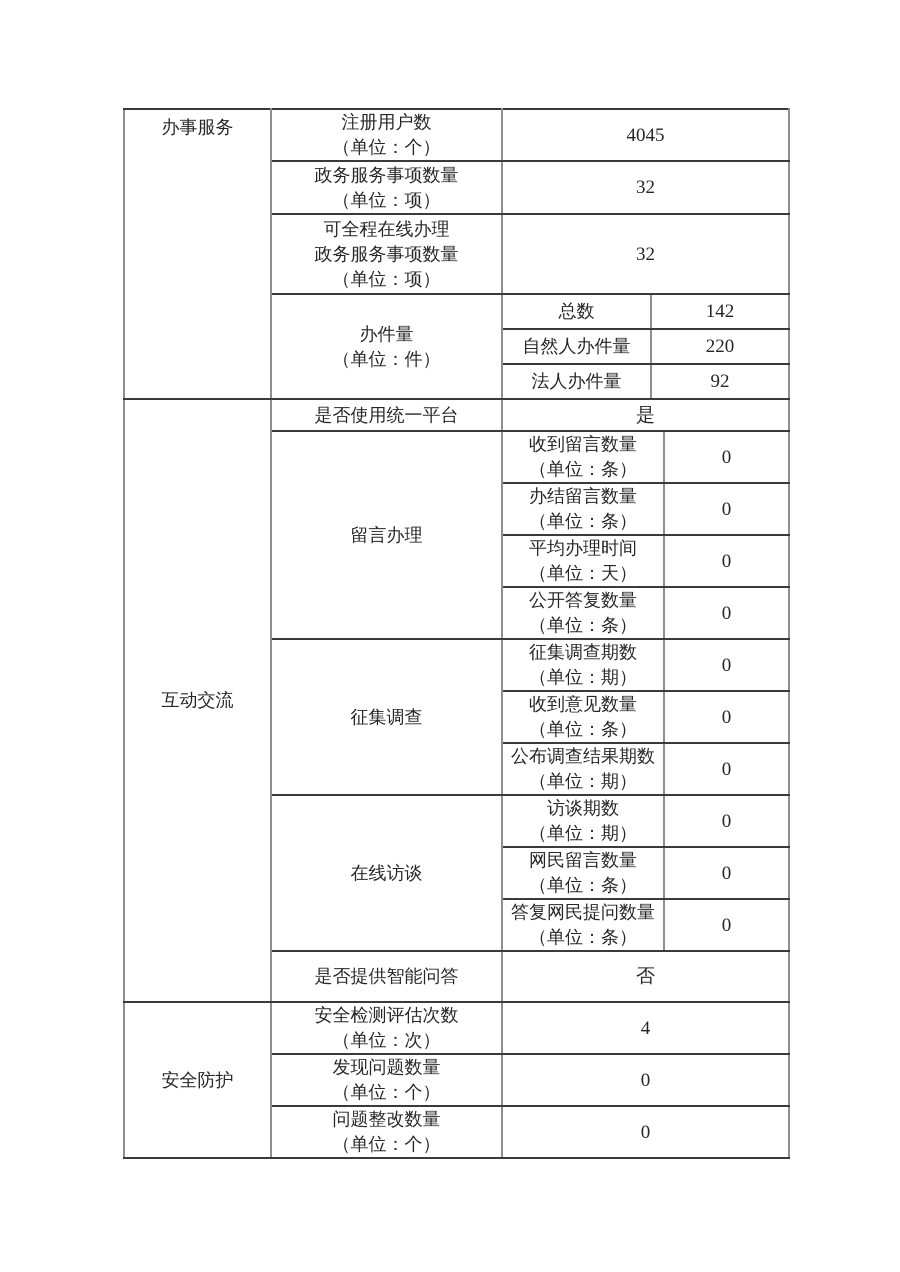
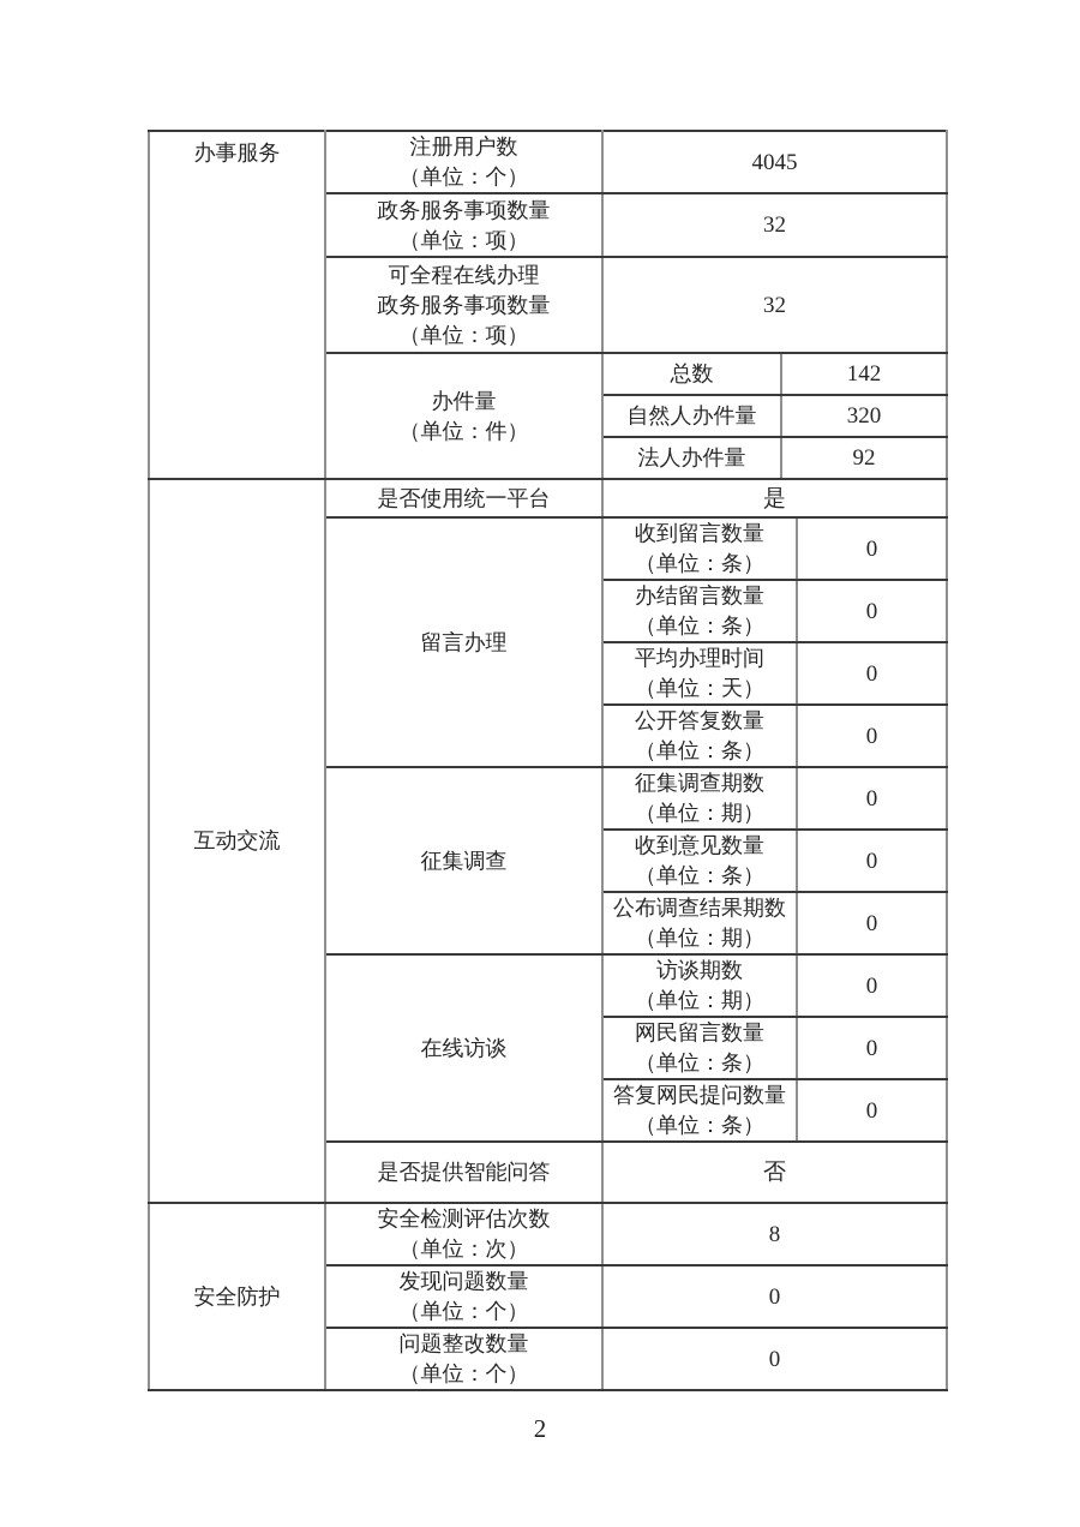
  办事服务	注册用户数 （单位：个）	4045
  政务服务事项数量 （单位：项）	32
  可全程在线办理 政务服务事项数量 （单位：项）	32
  办件量 （单位：件）	总数	142
- 自然人办件量	220
+ 自然人办件量	320
  法人办件量	92
  互动交流	是否使用统一平台	是
  留言办理	收到留言数量 （单位：条）	0
  办结留言数量 （单位：条）	0
  平均办理时间 （单位：天）	0
  公开答复数量 （单位：条）	0
  征集调查	征集调查期数 （单位：期）	0
  收到意见数量 （单位：条）	0
  公布调查结果期数 （单位：期）	0
  在线访谈	访谈期数 （单位：期）	0
  网民留言数量 （单位：条）	0
  答复网民提问数量 （单位：条）	0
  是否提供智能问答	否
- 安全防护	安全检测评估次数 （单位：次）	4
+ 安全防护	安全检测评估次数 （单位：次）	8
  发现问题数量 （单位：个）	0
  问题整改数量 （单位：个）	0
+ 2
